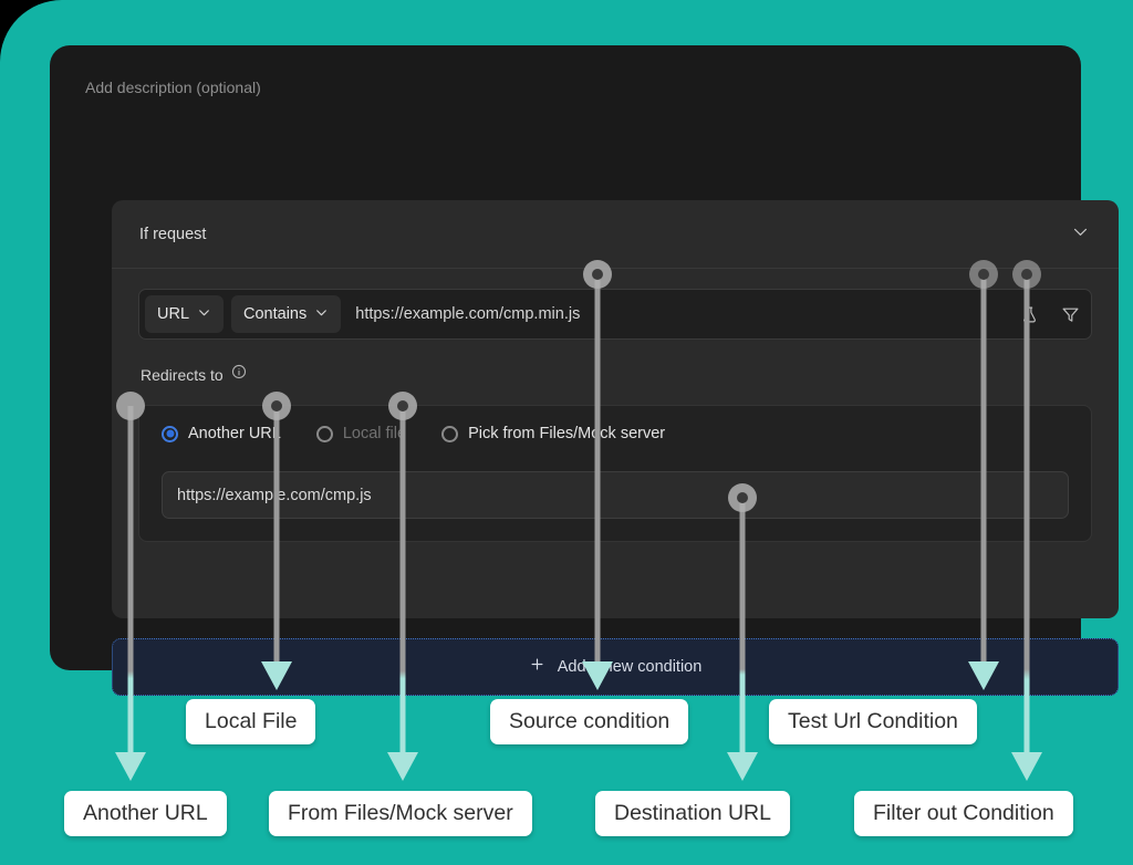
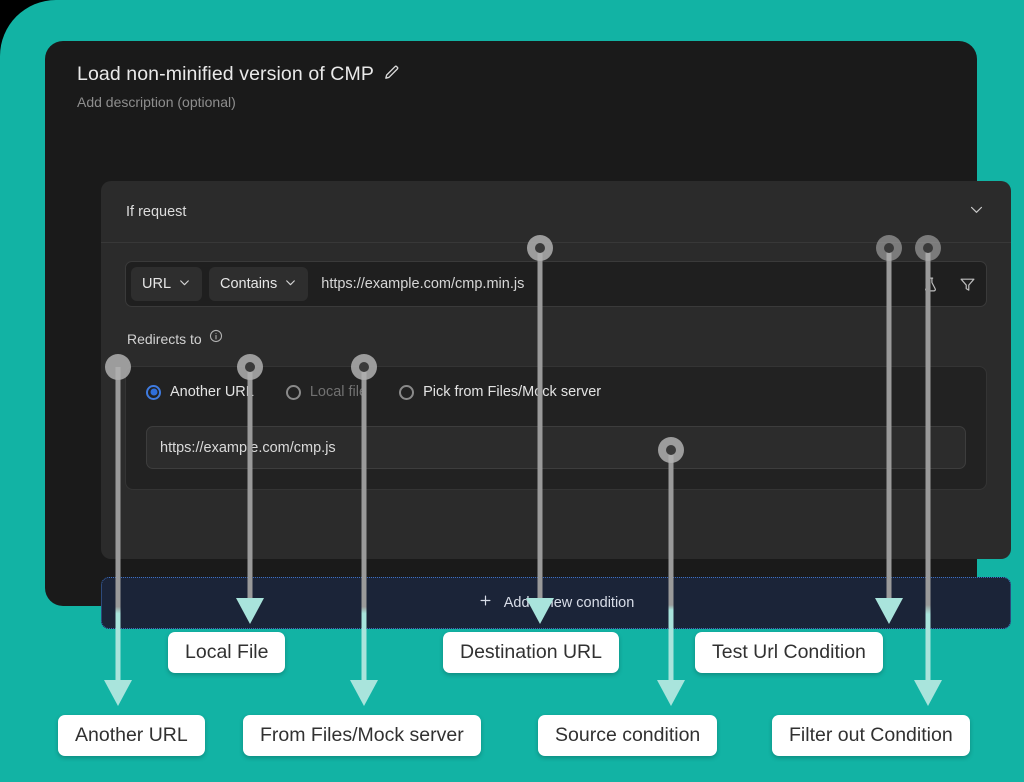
+ Load non-minified version of CMP
  Add description (optional)
  If request
  URL
  Contains
  https://example.com/cmp.min.js
  Redirects to
  Another UR
  Local fil
  Pick from Files/Mck server
  https://exampe.com/cmp.js
  Addew condition
  Local File
- Source condition
+ Destination URL
  Test Url Condition
  Another URL
  From Files/Mock server
- Destination URL
+ Source condition
  Filter out Condition
